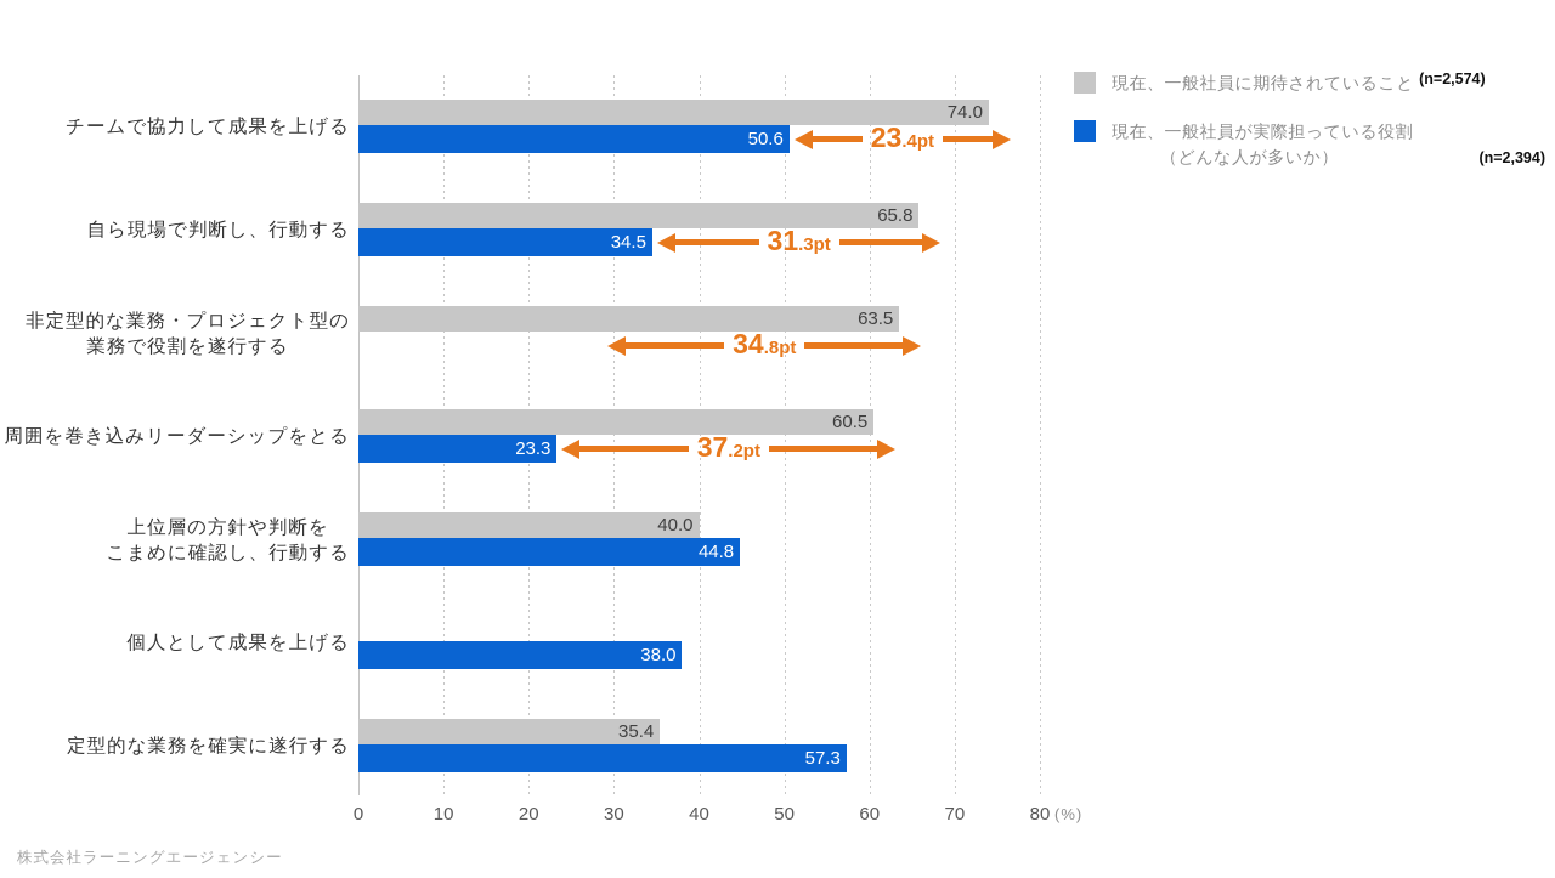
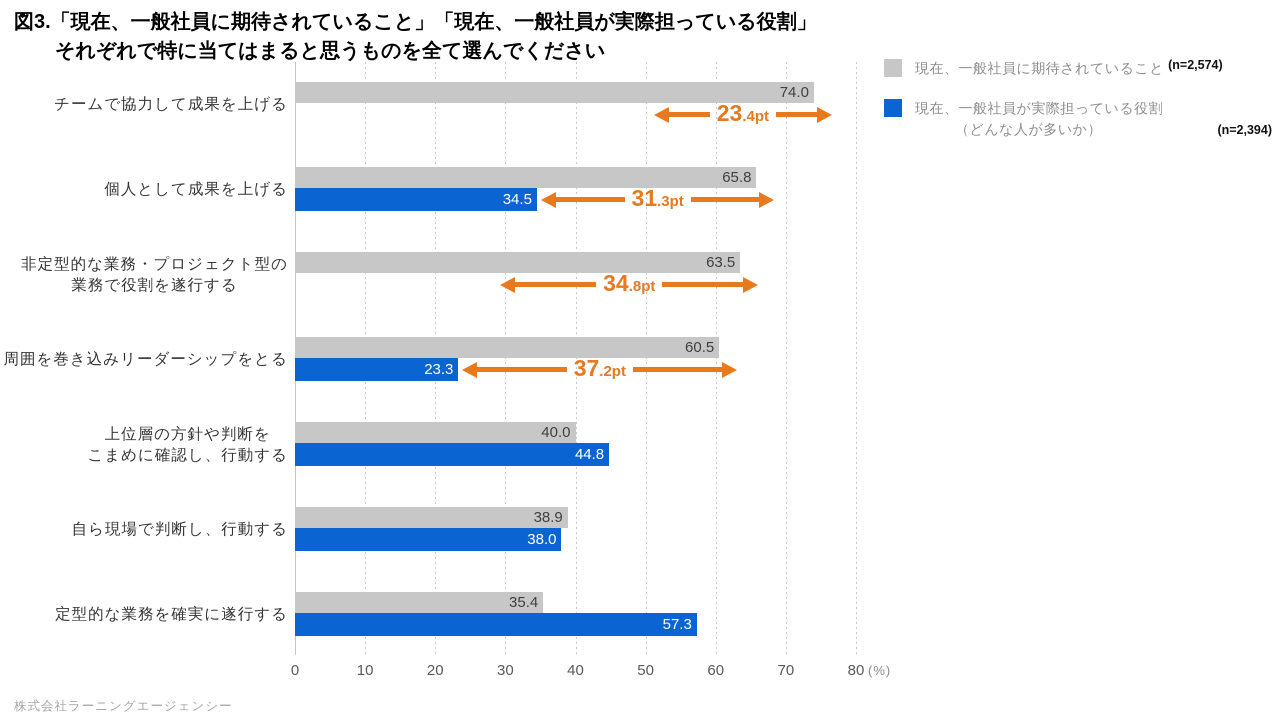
+ 図3.「現在、一般社員に期待されていること」「現在、一般社員が実際担っている役割」
+ それぞれで特に当てはまると思うものを全て選んでください
  現在、一般社員に期待されていること
  (n=2,574)
  現在、一般社員が実際担っている役割
  （どんな人が多いか）
  (n=2,394)
  74.0
- 50.6
  23.4pt
  65.8
  34.5
  31.3pt
  63.5
  34.8pt
  60.5
  23.3
  37.2pt
  40.0
  44.8
+ 38.9
  38.0
  35.4
  57.3
  チームで協力して成果を上げる
- 自ら現場で判断し、行動する
+ 個人として成果を上げる
  非定型的な業務・プロジェクト型の
  業務で役割を遂行する
  周囲を巻き込みリーダーシップをとる
  上位層の方針や判断を
  こまめに確認し、行動する
- 個人として成果を上げる
+ 自ら現場で判断し、行動する
  定型的な業務を確実に遂行する
  0
  10
  20
  30
  40
  50
  60
  70
  80
  (%)
  株式会社ラーニングエージェンシー
